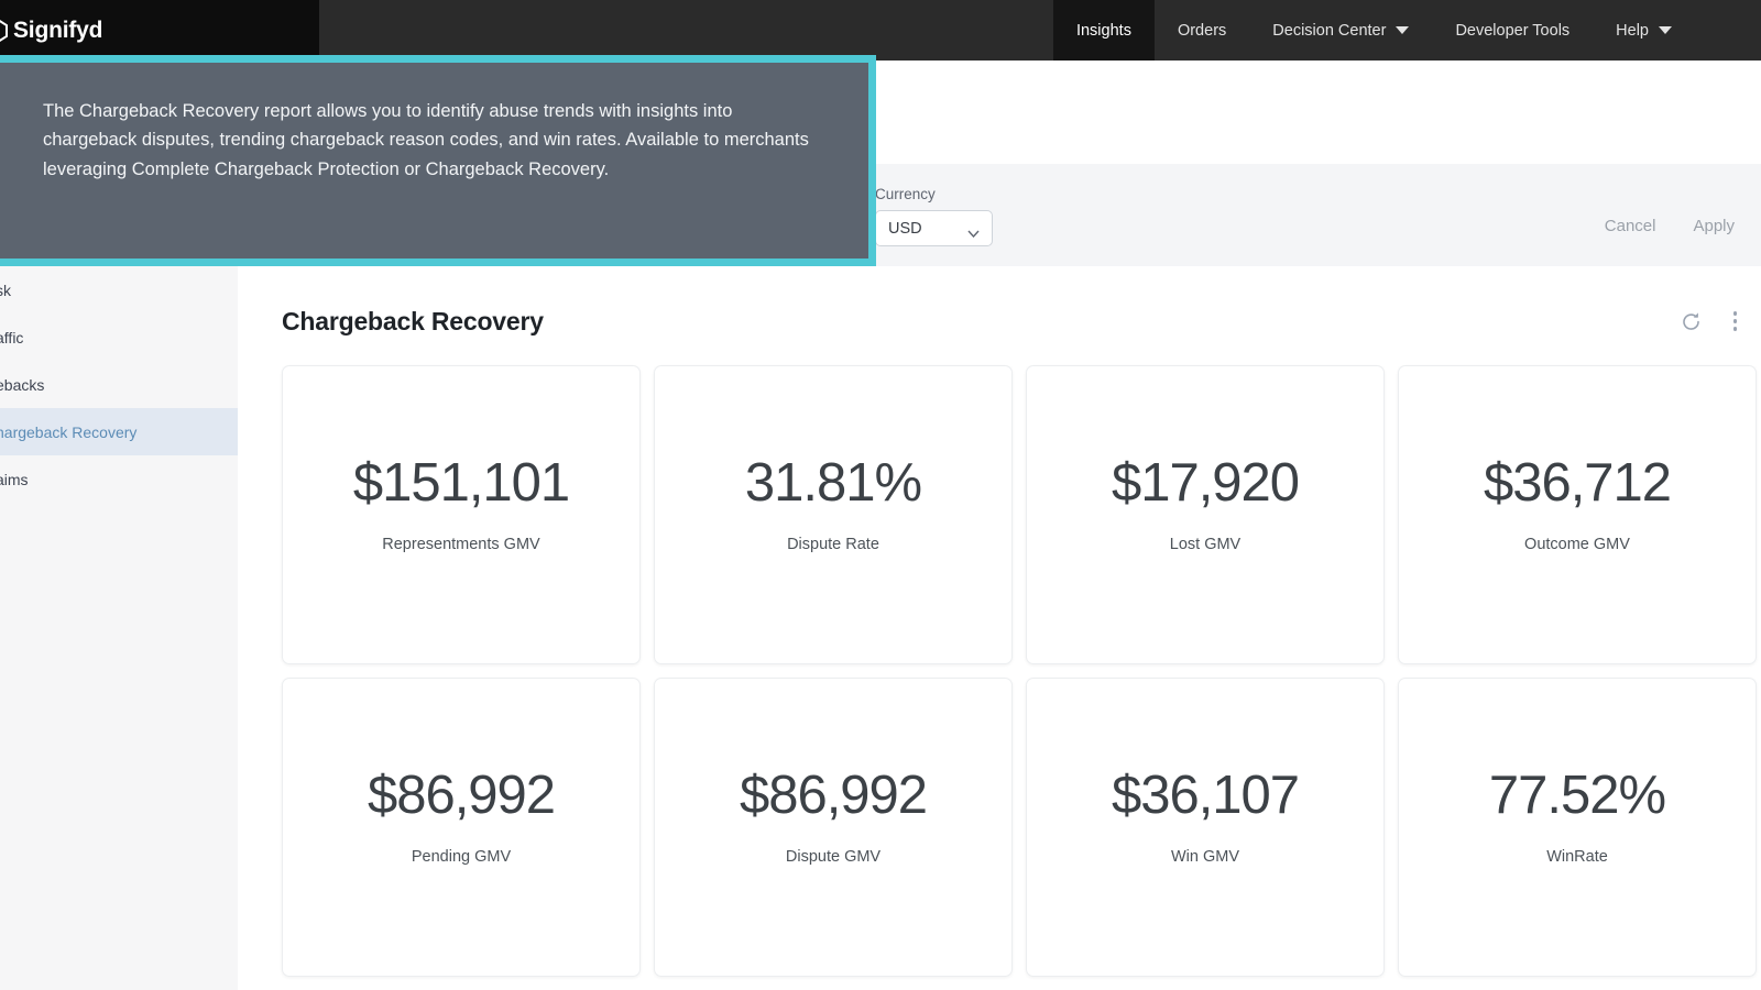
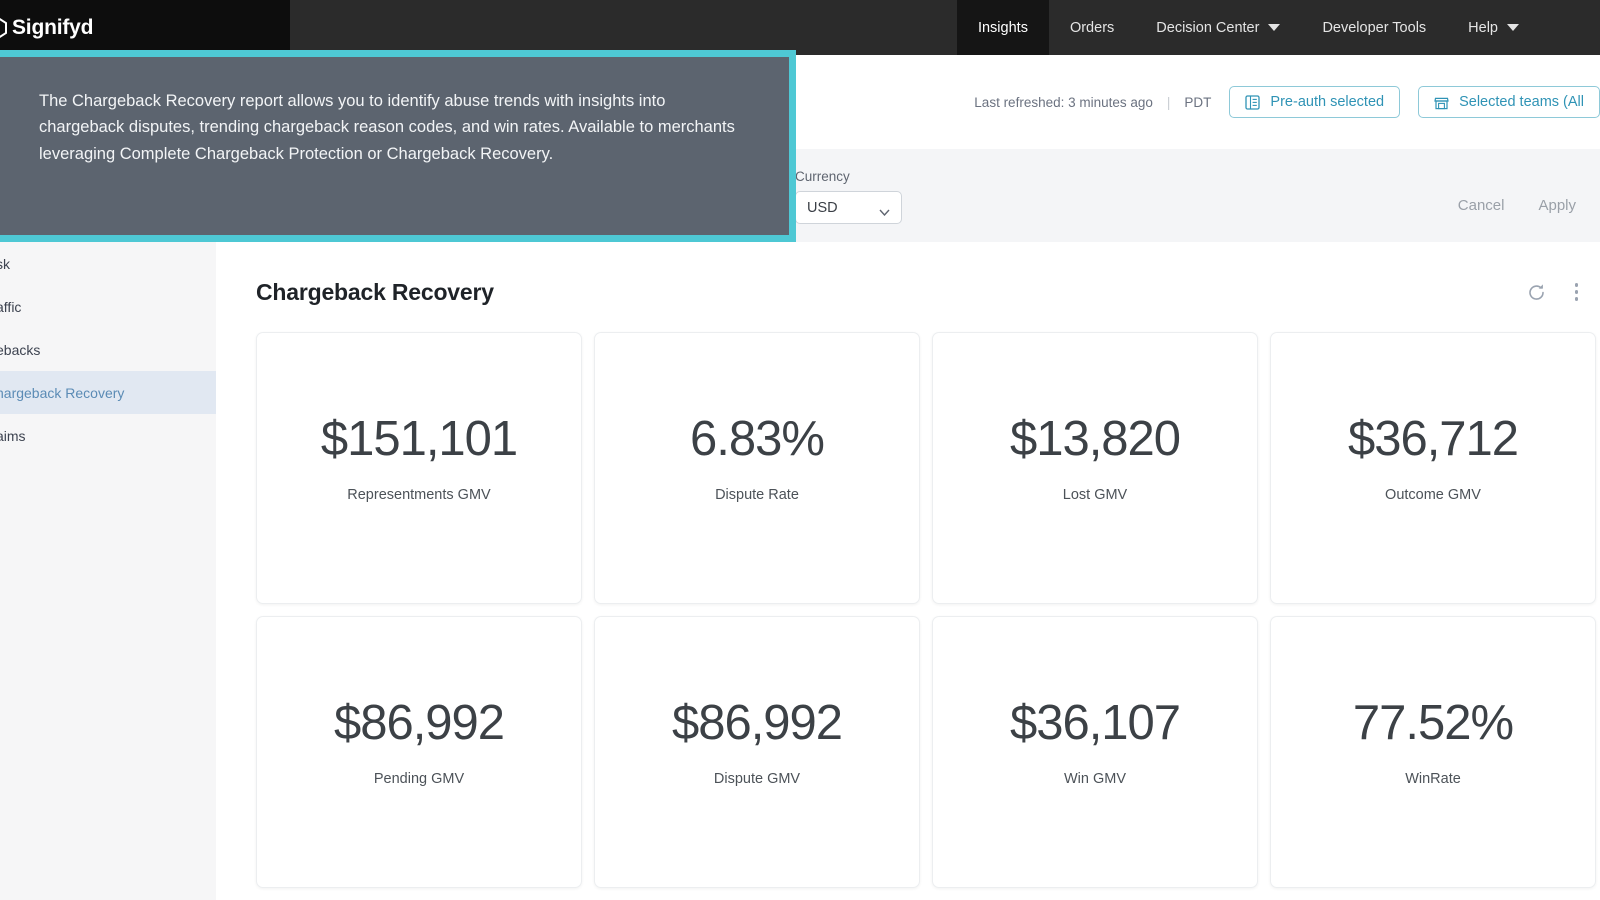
  Signifyd
  Insights
  Orders
  Decision Center
  Developer Tools
  Help
+ Last refreshed: 3 minutes ago
+ |
+ PDT
+ Pre-auth selected
+ Selected teams (All
  Currency
  USD
  Cancel
  Apply
  ffic
  backs
  argeback Recovery
  ims
  Chargeback Recovery
  $151,101
  Representments GMV
- 31.81%
+ 6.83%
  Dispute Rate
- $17,920
+ $13,820
  Lost GMV
  $36,712
  Outcome GMV
  $86,992
  Pending GMV
  $86,992
  Dispute GMV
  $36,107
  Win GMV
  77.52%
  WinRate
  The Chargeback Recovery report allows you to identify abuse trends with insights into chargeback disputes, trending chargeback reason codes, and win rates. Available to merchants leveraging Complete Chargeback Protection or Chargeback Recovery.
